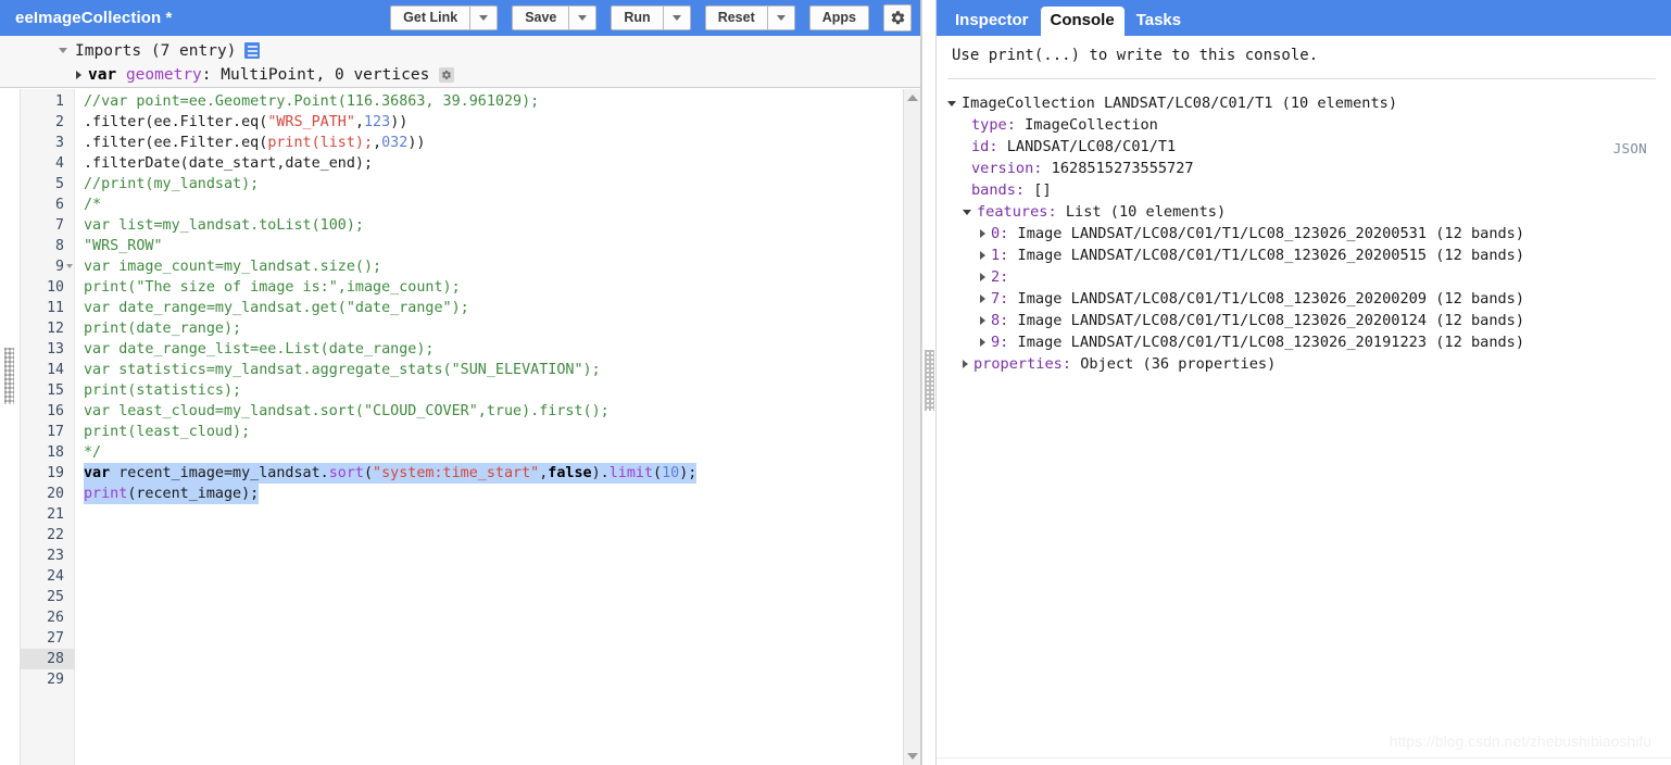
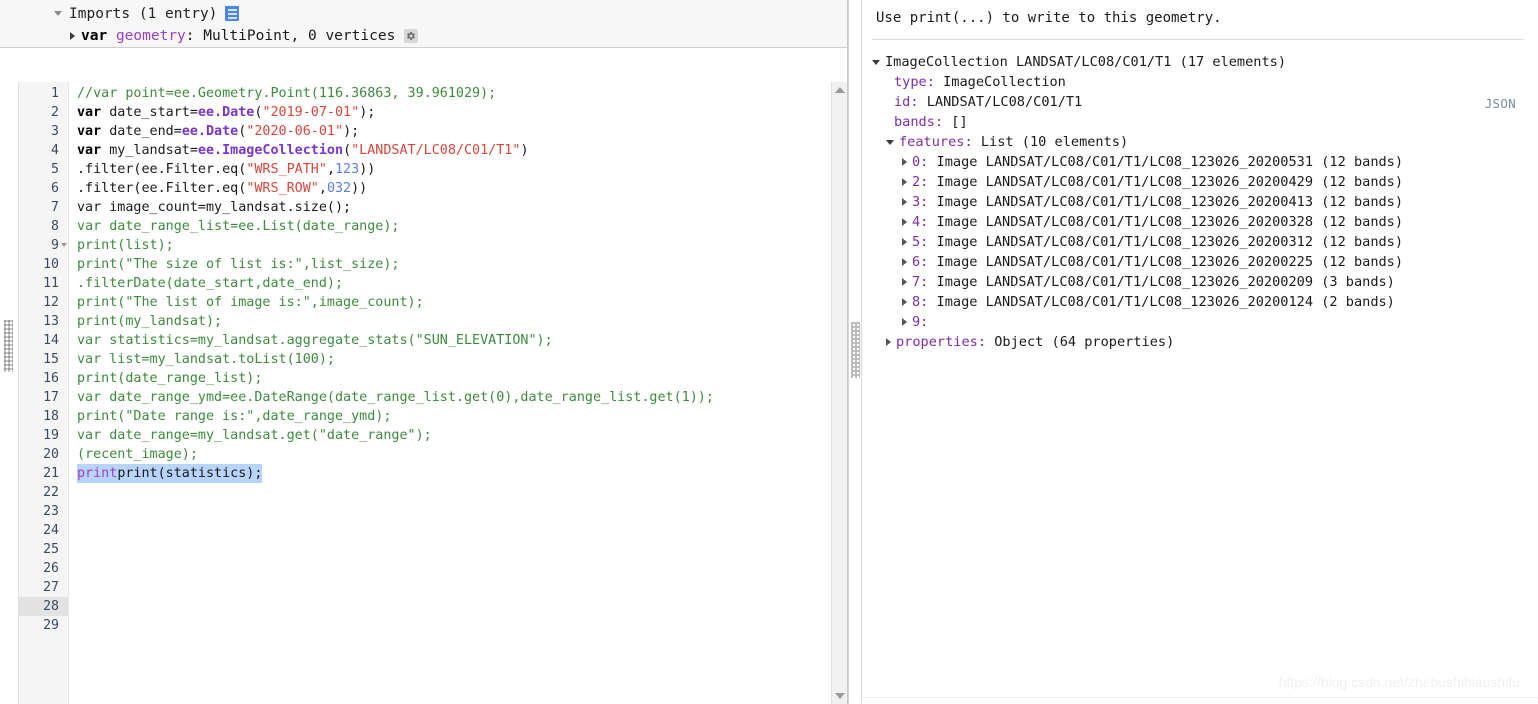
- eeImageCollection *
- Get Link
- Save
- Run
- Reset
- Apps
- Imports (7 entry)
+ Imports (1 entry)
  var
  geometry
  : MultiPoint, 0 vertices
  1
  2
  3
  4
  5
  6
  7
  8
  9
  10
  11
  12
  13
  14
  15
  16
  17
  18
  19
  20
  21
  22
  23
  24
  25
  26
  27
  28
  29
  //var point=ee.Geometry.Point(116.36863, 39.961029);
+ var date_start=ee.Date("2019-07-01");
+ var date_end=ee.Date("2020-06-01");
+ var my_landsat=ee.ImageCollection("LANDSAT/LC08/C01/T1")
  .filter(ee.Filter.eq("WRS_PATH",123))
- .filter(ee.Filter.eq(print(list);,032))
+ .filter(ee.Filter.eq("WRS_ROW",032))
- .filterDate(date_start,date_end);
+ var image_count=my_landsat.size();
- //print(my_landsat);
- /*
- var list=my_landsat.toList(100);
+ var date_range_list=ee.List(date_range);
- "WRS_ROW"
+ print(list);
+ print("The size of list is:",list_size);
- var image_count=my_landsat.size();
+ .filterDate(date_start,date_end);
- print("The size of image is:",image_count);
+ print("The list of image is:",image_count);
+ print(my_landsat);
- var date_range=my_landsat.get("date_range");
+ var statistics=my_landsat.aggregate_stats("SUN_ELEVATION");
- print(date_range);
- var date_range_list=ee.List(date_range);
+ var list=my_landsat.toList(100);
+ print(date_range_list);
+ var date_range_ymd=ee.DateRange(date_range_list.get(0),date_range_list.get(1));
+ print("Date range is:",date_range_ymd);
- var statistics=my_landsat.aggregate_stats("SUN_ELEVATION");
+ var date_range=my_landsat.get("date_range");
- print(statistics);
+ (recent_image);
- var least_cloud=my_landsat.sort("CLOUD_COVER",true).first();
- print(least_cloud);
- */
- var recent_image=my_landsat.sort("system:time_start",false).limit(10);
- print(recent_image);
+ printprint(statistics);
- Inspector
- Console
- Tasks
- Use print(...) to write to this console.
+ Use print(...) to write to this geometry.
  JSON
- ImageCollection LANDSAT/LC08/C01/T1 (10 elements)
+ ImageCollection LANDSAT/LC08/C01/T1 (17 elements)
  type:
  ImageCollection
  id:
  LANDSAT/LC08/C01/T1
- version:
- 1628515273555727
  bands:
  []
  features:
  List (10 elements)
  0:
  Image LANDSAT/LC08/C01/T1/LC08_123026_20200531 (12 bands)
- 1:
- Image LANDSAT/LC08/C01/T1/LC08_123026_20200515 (12 bands)
  2:
+ Image LANDSAT/LC08/C01/T1/LC08_123026_20200429 (12 bands)
+ 3:
+ Image LANDSAT/LC08/C01/T1/LC08_123026_20200413 (12 bands)
+ 4:
+ Image LANDSAT/LC08/C01/T1/LC08_123026_20200328 (12 bands)
+ 5:
+ Image LANDSAT/LC08/C01/T1/LC08_123026_20200312 (12 bands)
+ 6:
+ Image LANDSAT/LC08/C01/T1/LC08_123026_20200225 (12 bands)
  7:
- Image LANDSAT/LC08/C01/T1/LC08_123026_20200209 (12 bands)
+ Image LANDSAT/LC08/C01/T1/LC08_123026_20200209 (3 bands)
  8:
- Image LANDSAT/LC08/C01/T1/LC08_123026_20200124 (12 bands)
+ Image LANDSAT/LC08/C01/T1/LC08_123026_20200124 (2 bands)
  9:
- Image LANDSAT/LC08/C01/T1/LC08_123026_20191223 (12 bands)
  properties:
- Object (36 properties)
+ Object (64 properties)
